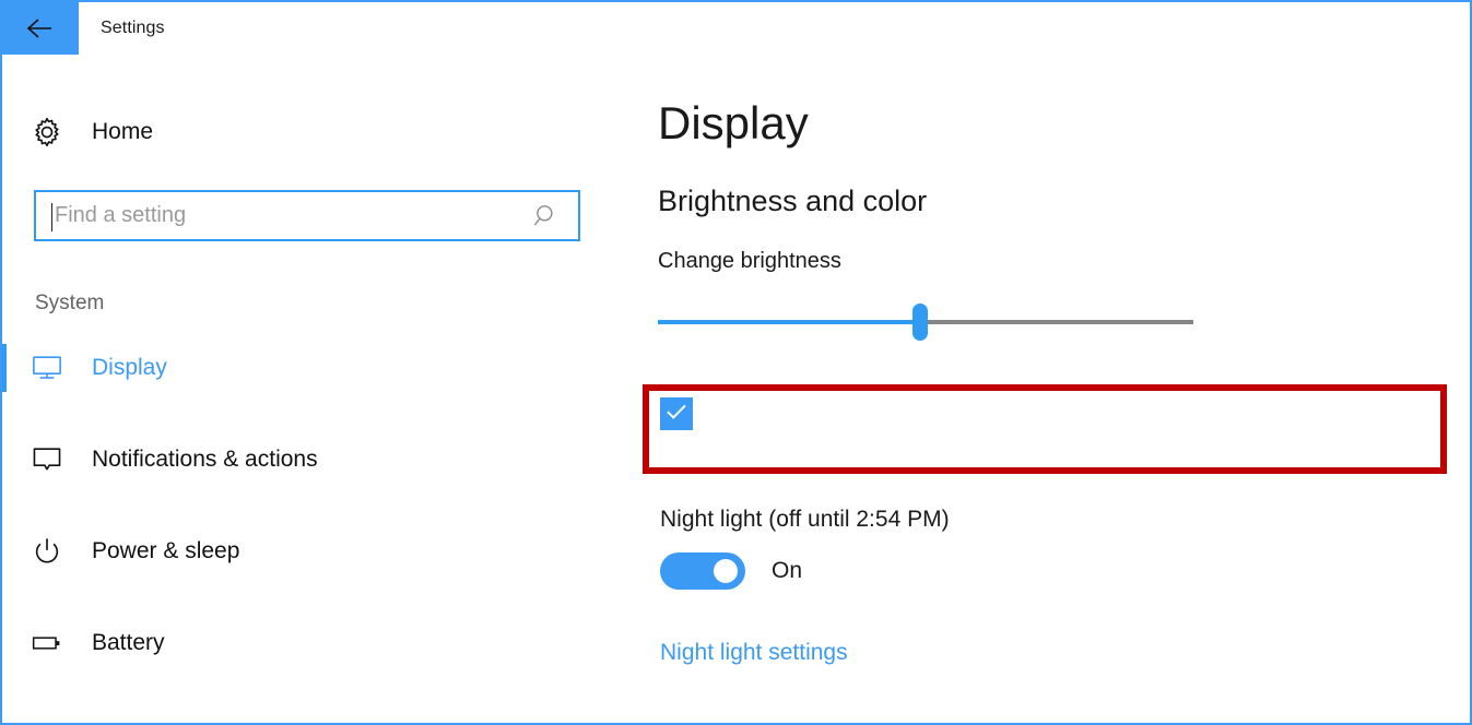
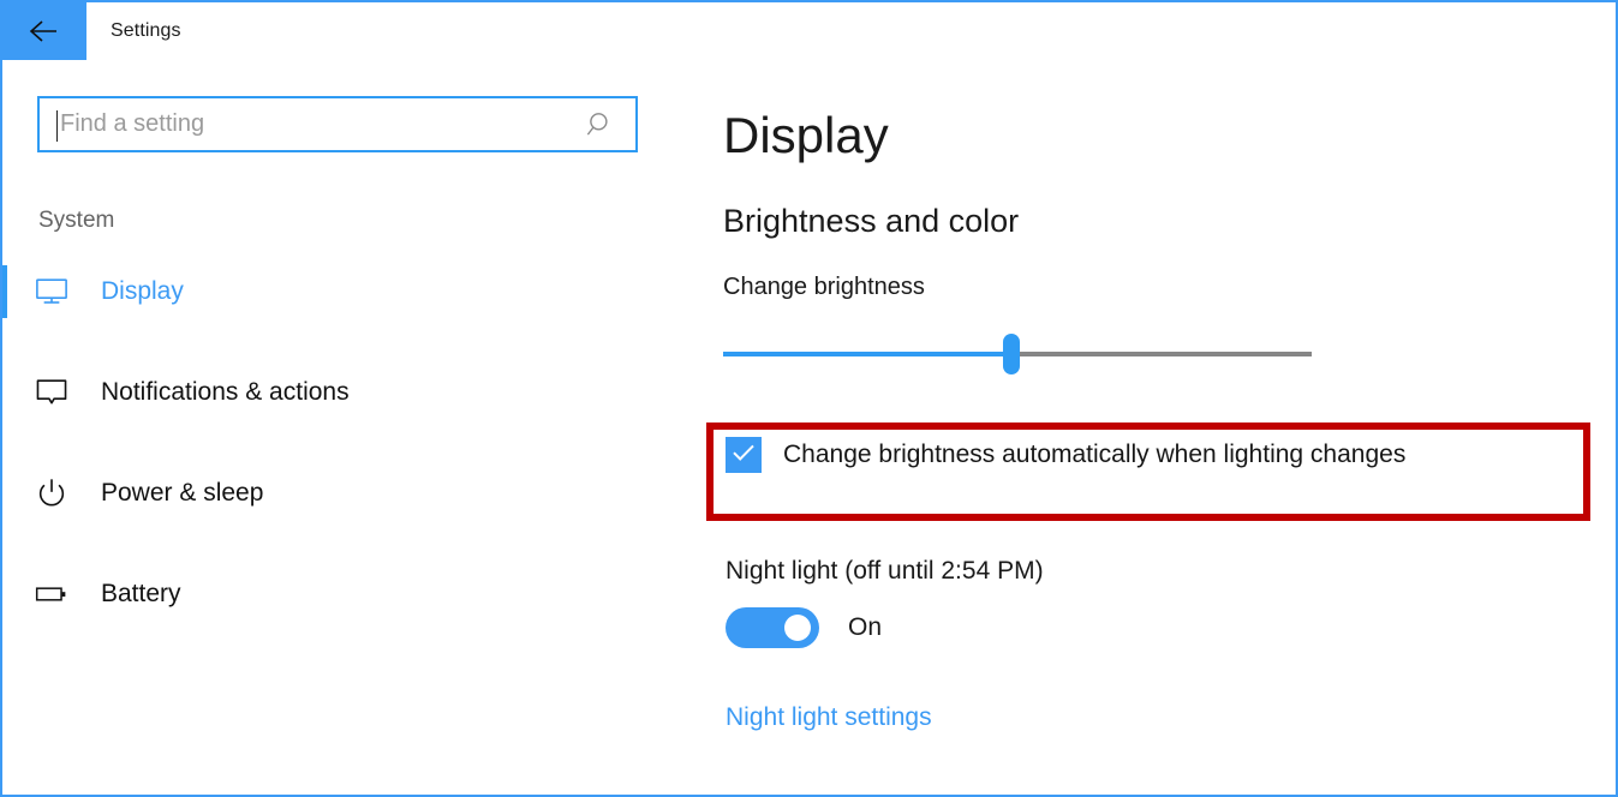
  Settings
- Home
  Find a setting
  System
  Display
  Notifications & actions
  Power & sleep
  Battery
  Display
  Brightness and color
  Change brightness
+ Change brightness automatically when lighting changes
  Night light (off until 2:54 PM)
  On
  Night light settings
